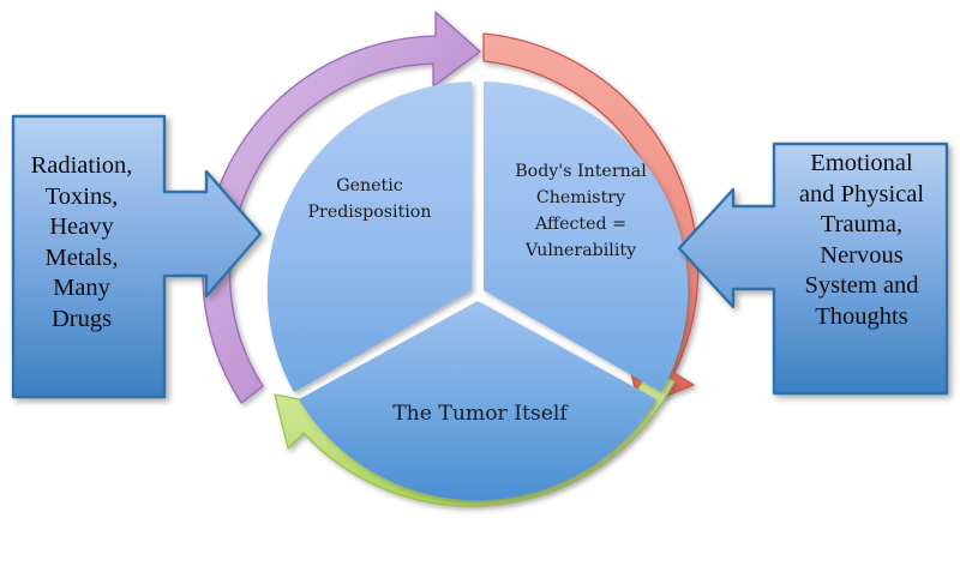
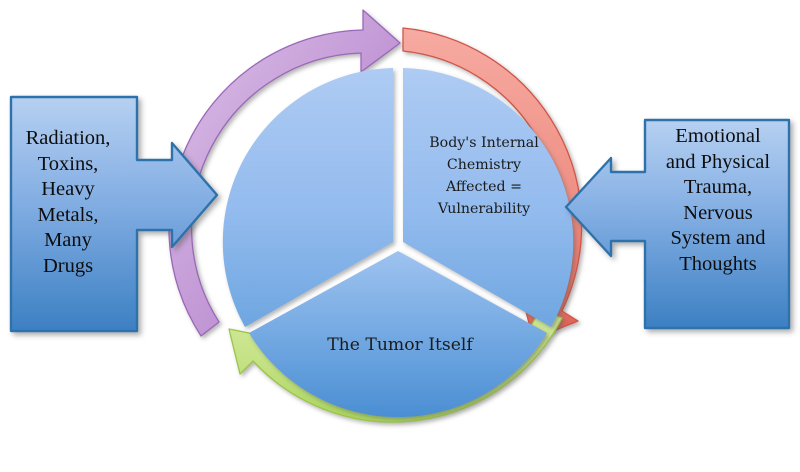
  Radiation,
  Toxins,
  Heavy
  Metals,
  Many
  Drugs
  Emotional
  and Physical
  Trauma,
  Nervous
  System and
  Thoughts
- Genetic
- Predisposition
  Body's Internal
  Chemistry
  Affected =
  Vulnerability
  The Tumor Itself
